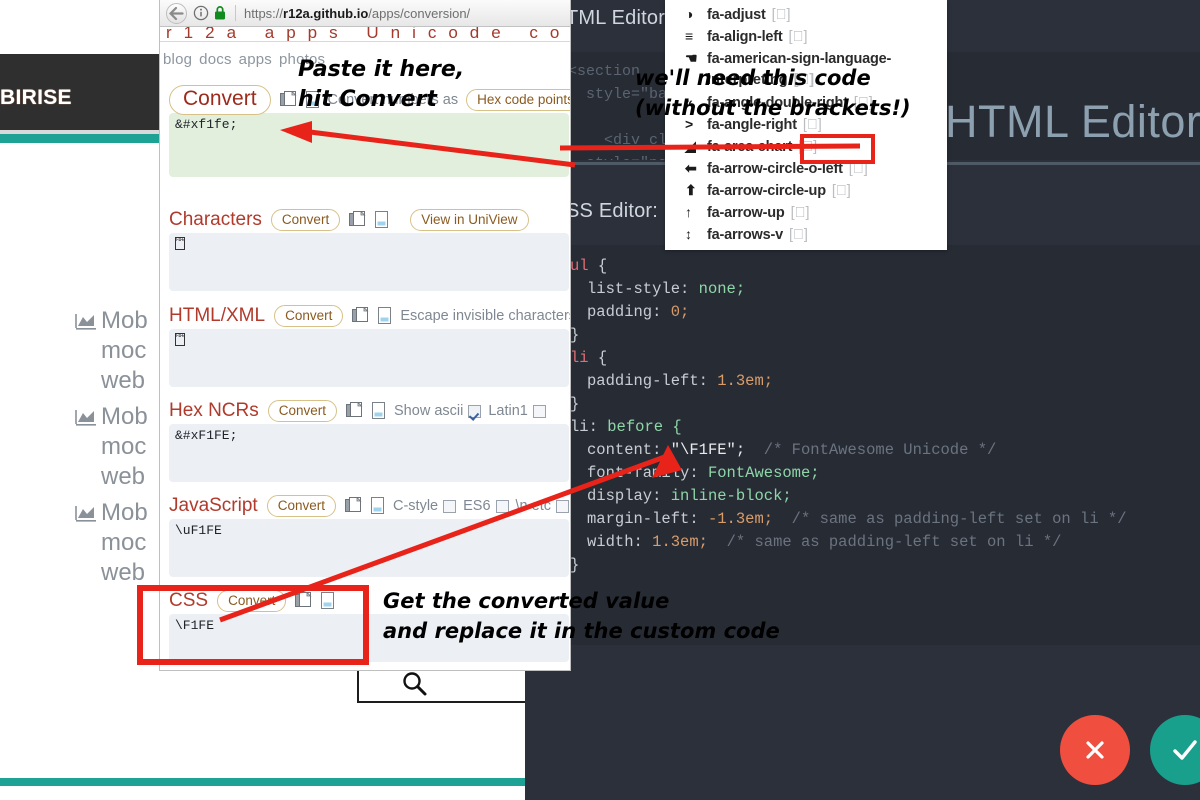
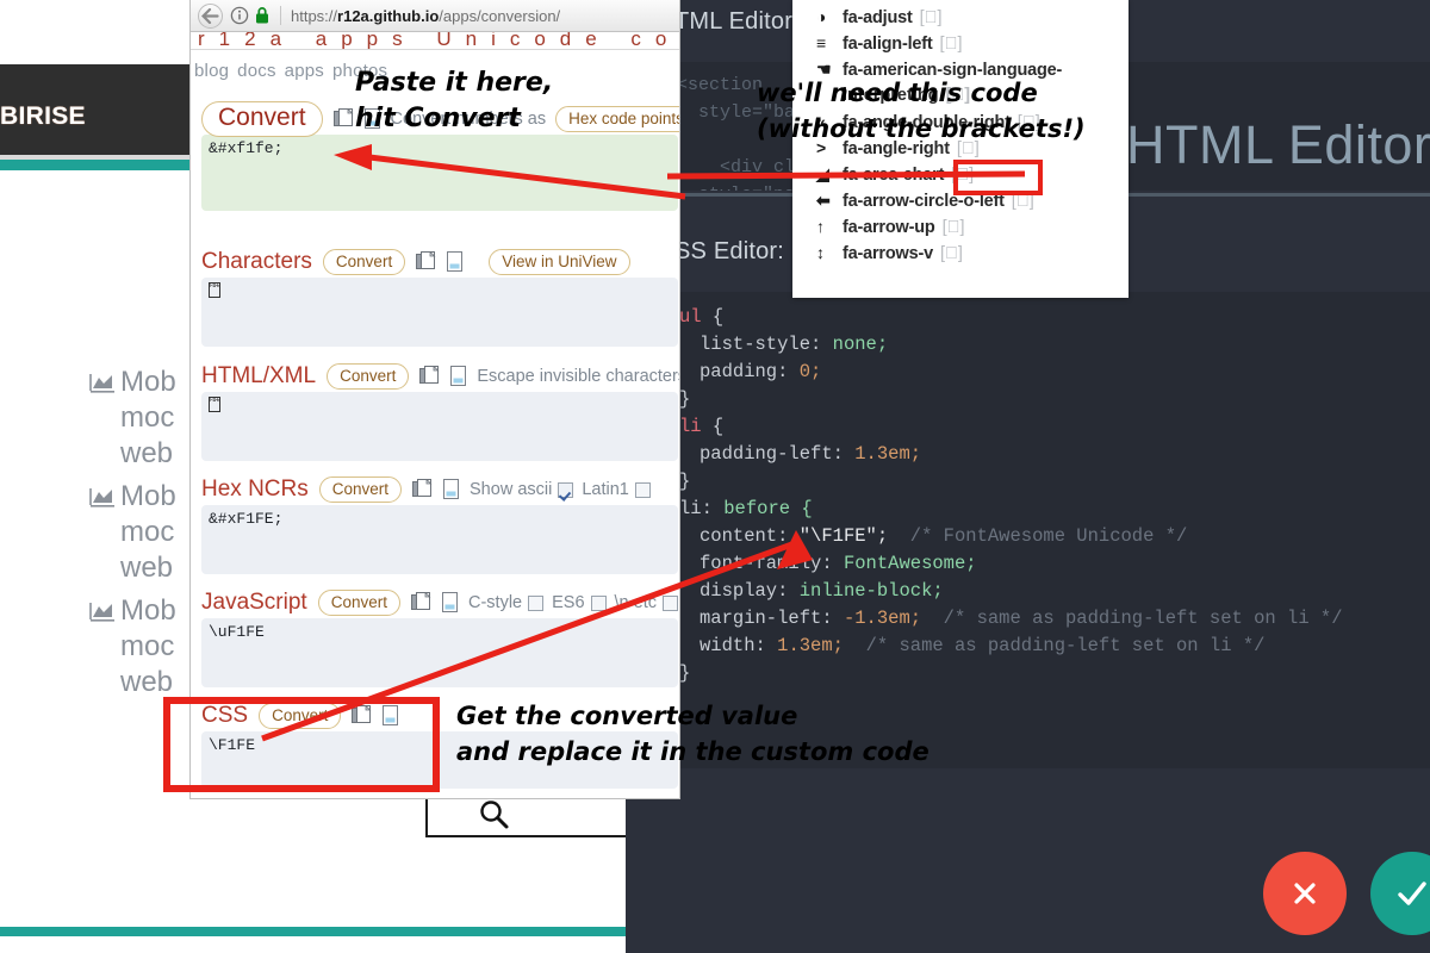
  BIRISE
  Mob
  moc
  web
  Mob
  moc
  web
  Mob
  moc
  web
  TML Editor
  <section
  style="ba
  <div cl
  HTML Editor
  SS Editor:
  ul {
  list-style: none;
  padding: 0;
  }
  li {
  padding-left: 1.3em;
  }
  li: before {
  content: "\F1FE"; /* FontAwesome Unicode */
  fon-faly: FontAwesome;
  display: inline-block;
  margin-left: -1.3em; /* same as padding-left set on li */
  width: 1.3em; /* same as padding-left set on li */
  }
  https://r12a.github.io/apps/conversion/
  blog docs apps photos
  Convert
  Convert numbers as
  Hex code point
  &#xf1fe;
  Characters
  Convert
  View in UniView
  HTML/XML
  Convert
  Escape invisible character
  Hex NCRs
  Convert
  Show ascii
  Latin1
  &#xF1FE;
  JavaScript
  Convert
  C-style
  ES6
  \ntc
  \uF1FE
  CSS
  Conve
  \F1FE
  ◑
  fa-adjust
  []
  ≡
  fa-align-left
  []
  ☚
  fa-american-sign-language-
  interpreting []
  «
  fa-angle-double-right
  []
  >
  fa-angle-right
  []
  ⬅
  fa-arrow-circle-o-left
  []
- ⬆
- fa-arrow-circle-up
- []
  ↑
  fa-arrow-up
  []
  ↕
  fa-arrows-v
  []
  Paste it here,
  hit Convert
  we'll need this code
  (without the brackets!)
  Get the converted value
  and replace it in the custom code
